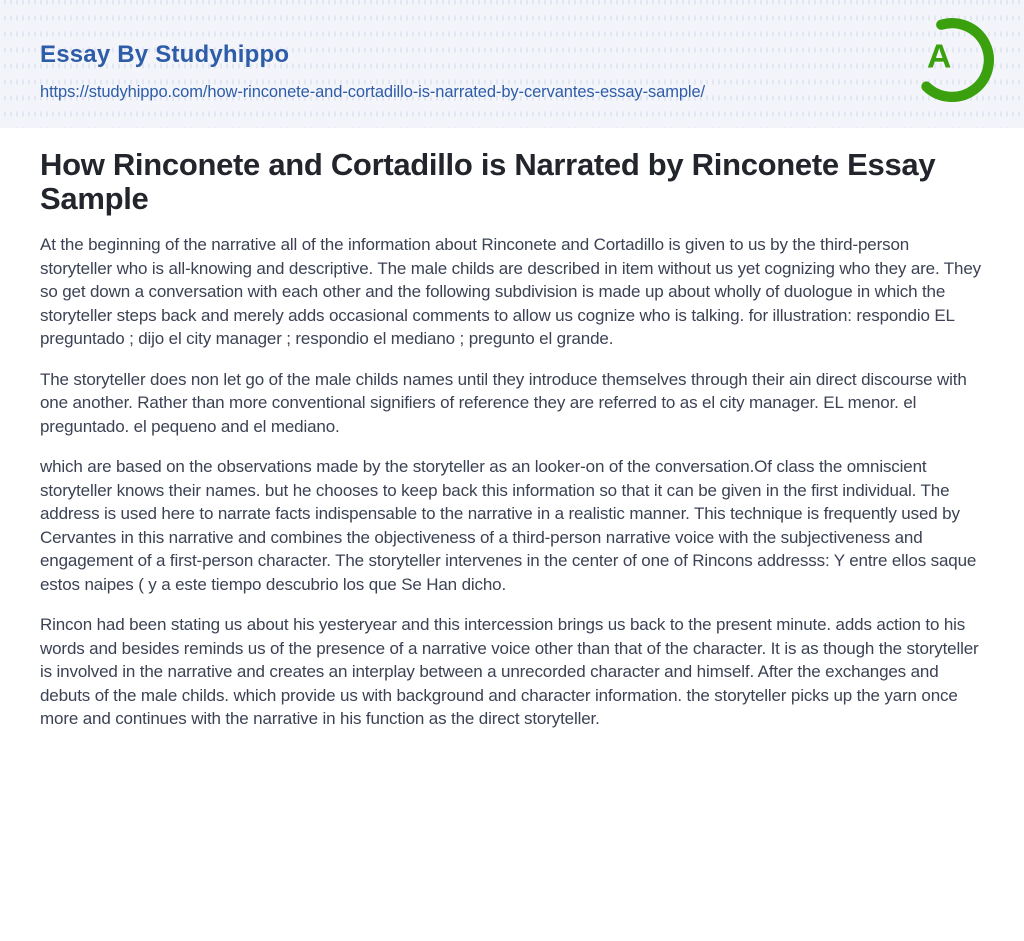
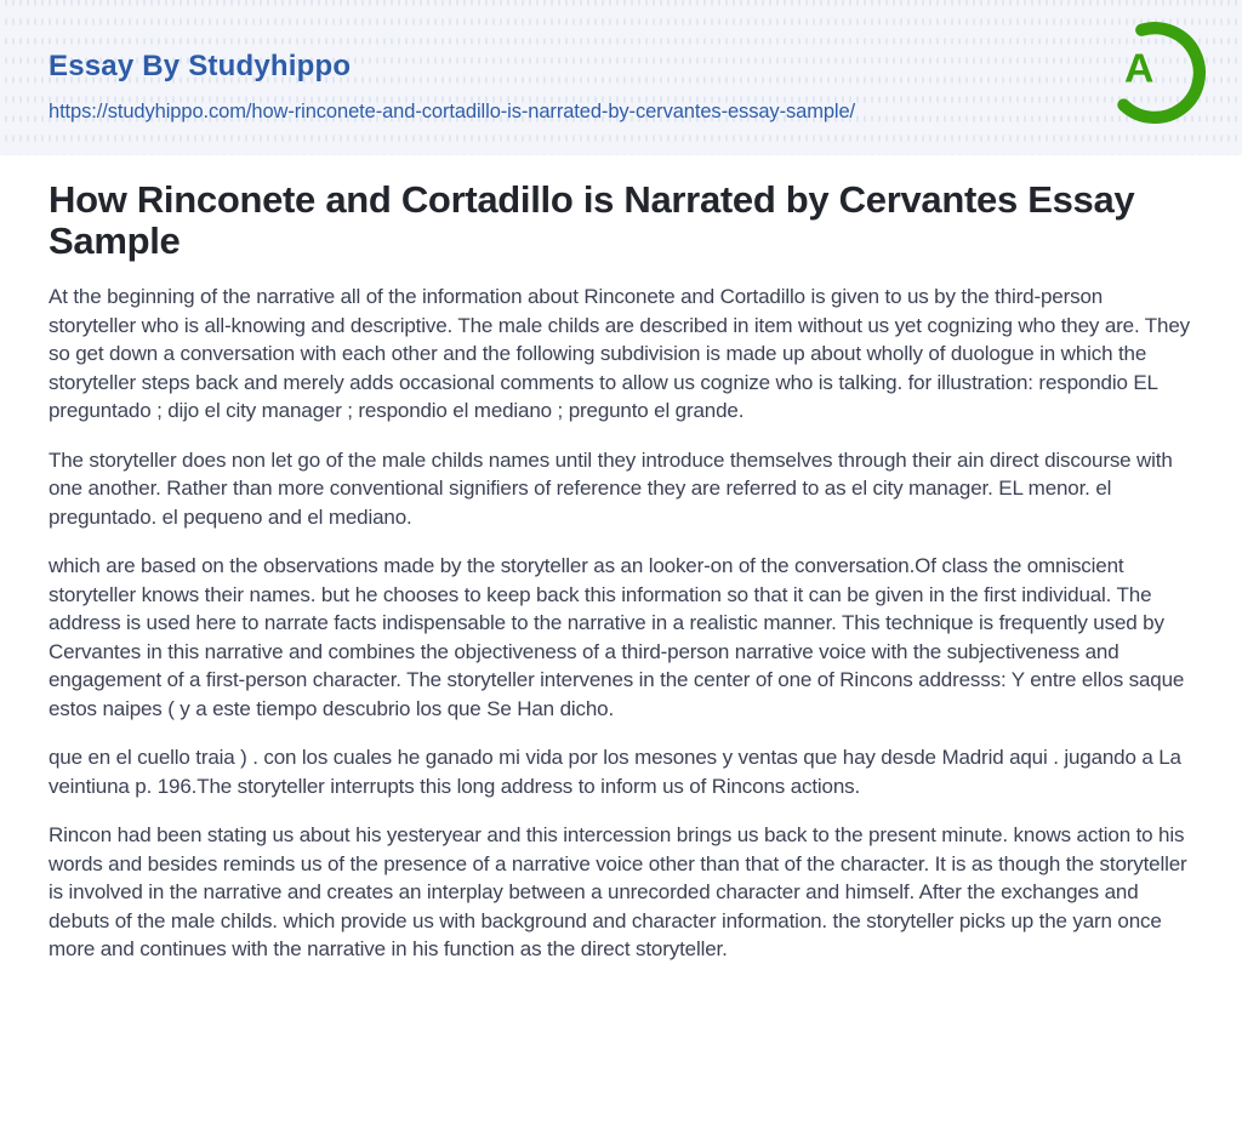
  Essay By Studyhippo
  https://studyhippo.com/how-rinconete-and-cortadillo-is-narrated-by-cervantes-essay-sample/
  A
- How Rinconete and Cortadillo is Narrated by Rinconete Essay Sample
+ How Rinconete and Cortadillo is Narrated by Cervantes Essay Sample
  At the beginning of the narrative all of the information about Rinconete and Cortadillo is given to us by the third-person storyteller who is all-knowing and descriptive. The male childs are described in item without us yet cognizing who they are. They so get down a conversation with each other and the following subdivision is made up about wholly of duologue in which the storyteller steps back and merely adds occasional comments to allow us cognize who is talking. for illustration: respondio EL preguntado ; dijo el city manager ; respondio el mediano ; pregunto el grande.
  The storyteller does non let go of the male childs names until they introduce themselves through their ain direct discourse with one another. Rather than more conventional signifiers of reference they are referred to as el city manager. EL menor. el preguntado. el pequeno and el mediano.
  which are based on the observations made by the storyteller as an looker-on of the conversation.Of class the omniscient storyteller knows their names. but he chooses to keep back this information so that it can be given in the first individual. The address is used here to narrate facts indispensable to the narrative in a realistic manner. This technique is frequently used by Cervantes in this narrative and combines the objectiveness of a third-person narrative voice with the subjectiveness and engagement of a first-person character. The storyteller intervenes in the center of one of Rincons addresss: Y entre ellos saque estos naipes ( y a este tiempo descubrio los que Se Han dicho.
+ que en el cuello traia ) . con los cuales he ganado mi vida por los mesones y ventas que hay desde Madrid aqui . jugando a La veintiuna p. 196.The storyteller interrupts this long address to inform us of Rincons actions.
- Rincon had been stating us about his yesteryear and this intercession brings us back to the present minute. adds action to his words and besides reminds us of the presence of a narrative voice other than that of the character. It is as though the storyteller is involved in the narrative and creates an interplay between a unrecorded character and himself. After the exchanges and debuts of the male childs. which provide us with background and character information. the storyteller picks up the yarn once more and continues with the narrative in his function as the direct storyteller.
+ Rincon had been stating us about his yesteryear and this intercession brings us back to the present minute. knows action to his words and besides reminds us of the presence of a narrative voice other than that of the character. It is as though the storyteller is involved in the narrative and creates an interplay between a unrecorded character and himself. After the exchanges and debuts of the male childs. which provide us with background and character information. the storyteller picks up the yarn once more and continues with the narrative in his function as the direct storyteller.
